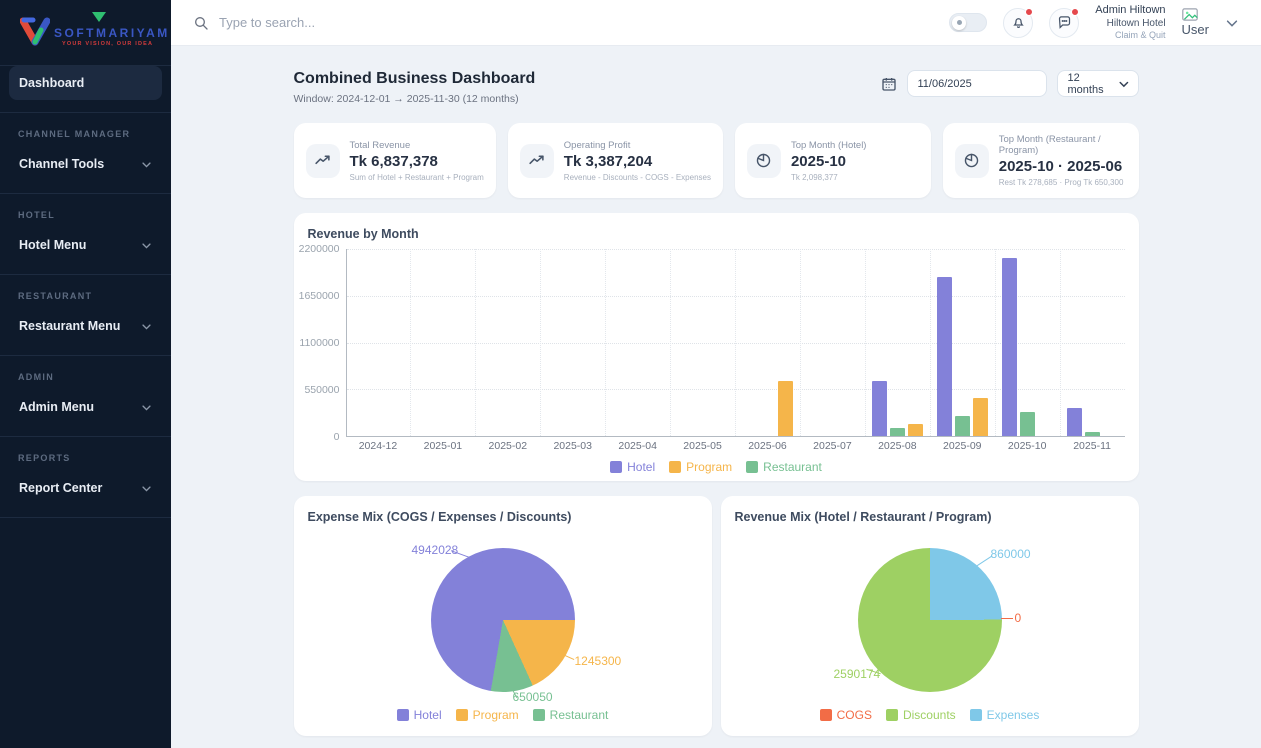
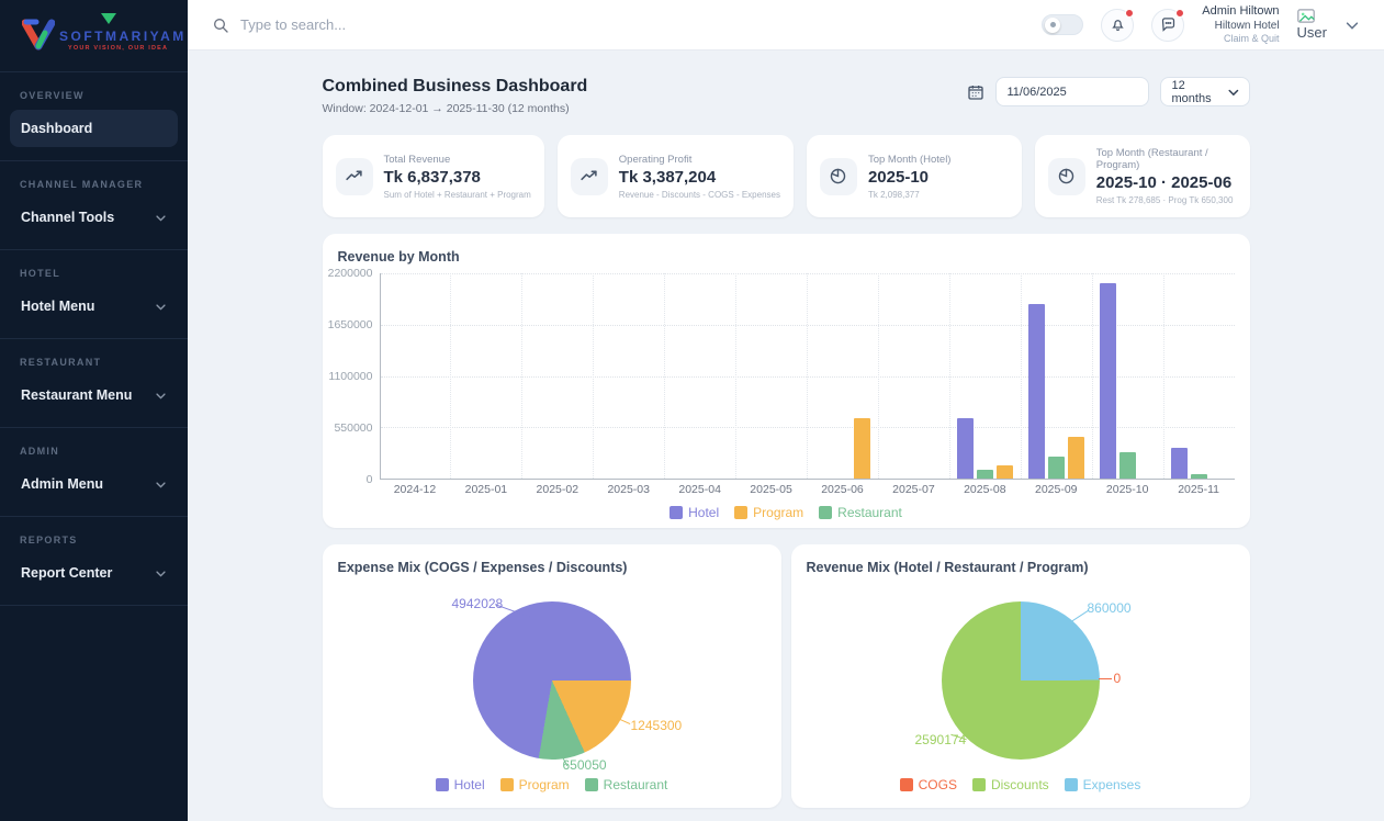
  SOFTMARIYAM
+ OVERVIEW
  Dashboard
  CHANNEL MANAGER
  Channel Tools
  HOTEL
  Hotel Menu
  RESTAURANT
  Restaurant Menu
  ADMIN
  Admin Menu
  REPORTS
  Report Center
  Type to search...
  Admin Hiltown
  Hiltown Hotel
  Claim & Quit
  User
  Combined Business Dashboard
  Window: 2024-12-01 → 2025-11-30 (12 months)
  11/06/2025
  12 months
  Total Revenue
  Tk 6,837,378
  Sum of Hotel + Restaurant + Program
  Operating Profit
  Tk 3,387,204
  Revenue - Discounts - COGS - Expenses
  Top Month (Hotel)
  2025-10
  Tk 2,098,377
  Top Month (Restaurant / Program)
  2025-10 · 2025-06
  Rest Tk 278,685 · Prog Tk 650,300
  Revenue by Month
  2200000
  1650000
  1100000
  550000
  0
  2024-12
  2025-01
  2025-02
  2025-03
  2025-04
  2025-05
  2025-06
  2025-07
  2025-08
  2025-09
  2025-10
  2025-11
  Hotel
  Program
  Restaurant
  Expense Mix (COGS / Expenses / Discounts)
  4942028
  1245300
  50050
  Hotel
  Program
  Restaurant
  Revenue Mix (Hotel / Restaurant / Program)
  860000
  0
  2590174
  COGS
  Discounts
  Expenses
